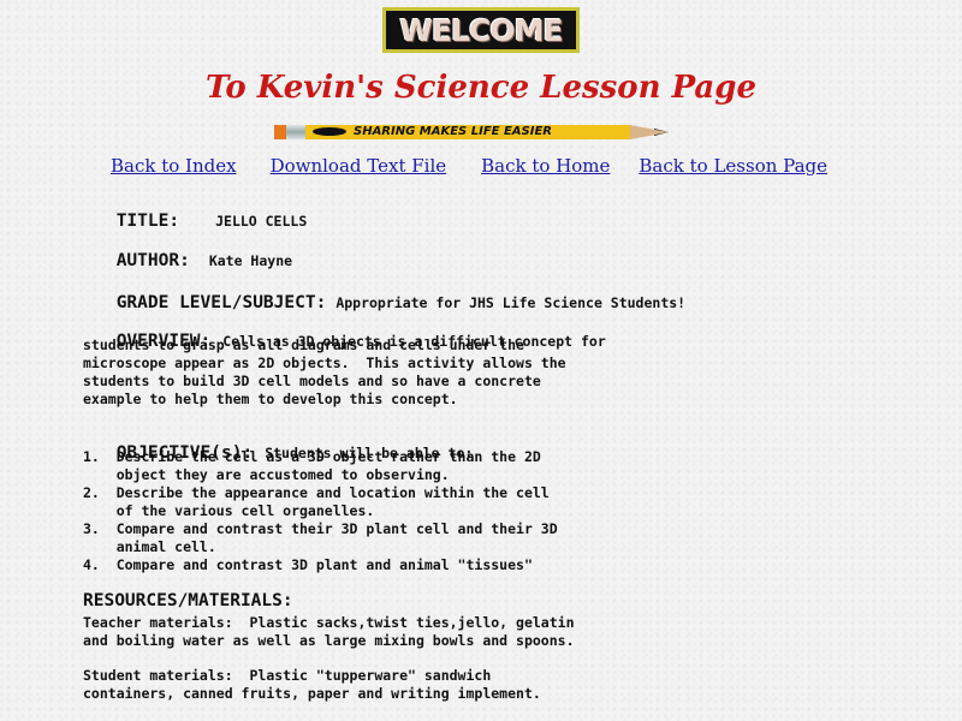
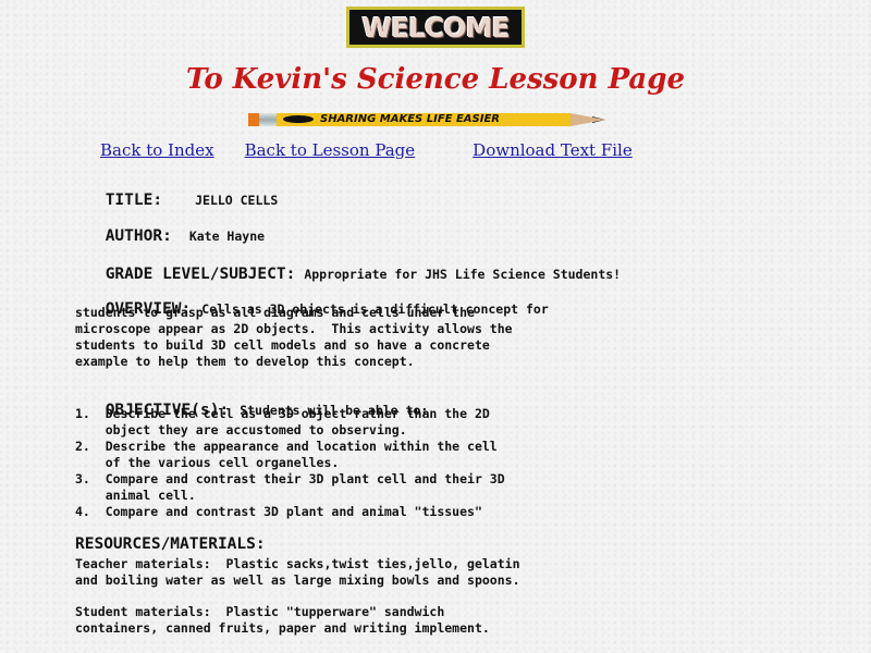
  WELCOME
  To Kevin's Science Lesson Page
  SHARING MAKES LIFE EASIER
  Back to Index
- Download Text File
+ Back to Lesson Page
- Back to Home
- Back to Lesson Page
+ Download Text File
  TITLE: JELLO CELLS
  AUTHOR: Kate Hayne
  GRADE LEVEL/SUBJECT: Appropriate for JHS Life Science Students!
  OVERVIEW: Cells as 3D objects is a difficult concept for
  students to grasp as all diagrams and cells under the
  microscope appear as 2D objects. This activity allows the
  students to build 3D cell models and so have a concrete
  example to help them to develop this concept.
  OBJECTIVE(s): Students will be able to:
  1. Describe the cell as a 3D object rather than the 2D
  object they are accustomed to observing.
  2. Describe the appearance and location within the cell
  of the various cell organelles.
  3. Compare and contrast their 3D plant cell and their 3D
  animal cell.
  4. Compare and contrast 3D plant and animal "tissues"
  RESOURCES/MATERIALS:
  Teacher materials: Plastic sacks,twist ties,jello, gelatin
  and boiling water as well as large mixing bowls and spoons.
  Student materials: Plastic "tupperware" sandwich
  containers, canned fruits, paper and writing implement.
